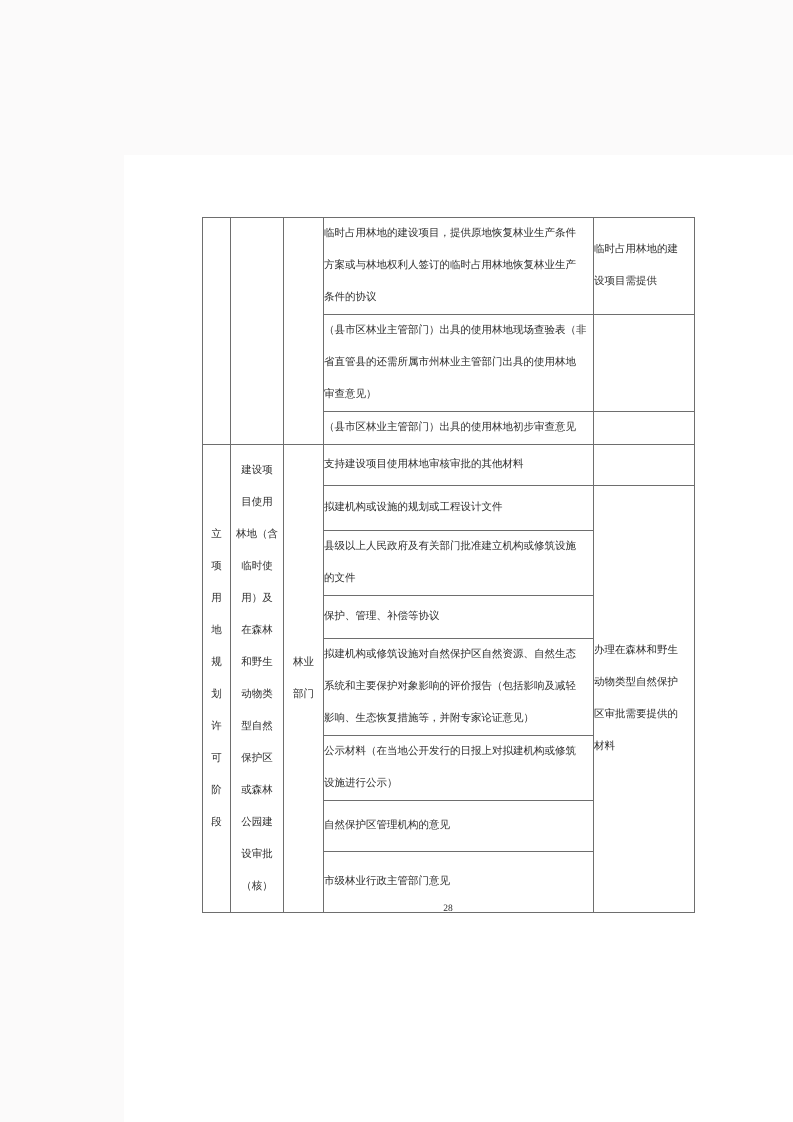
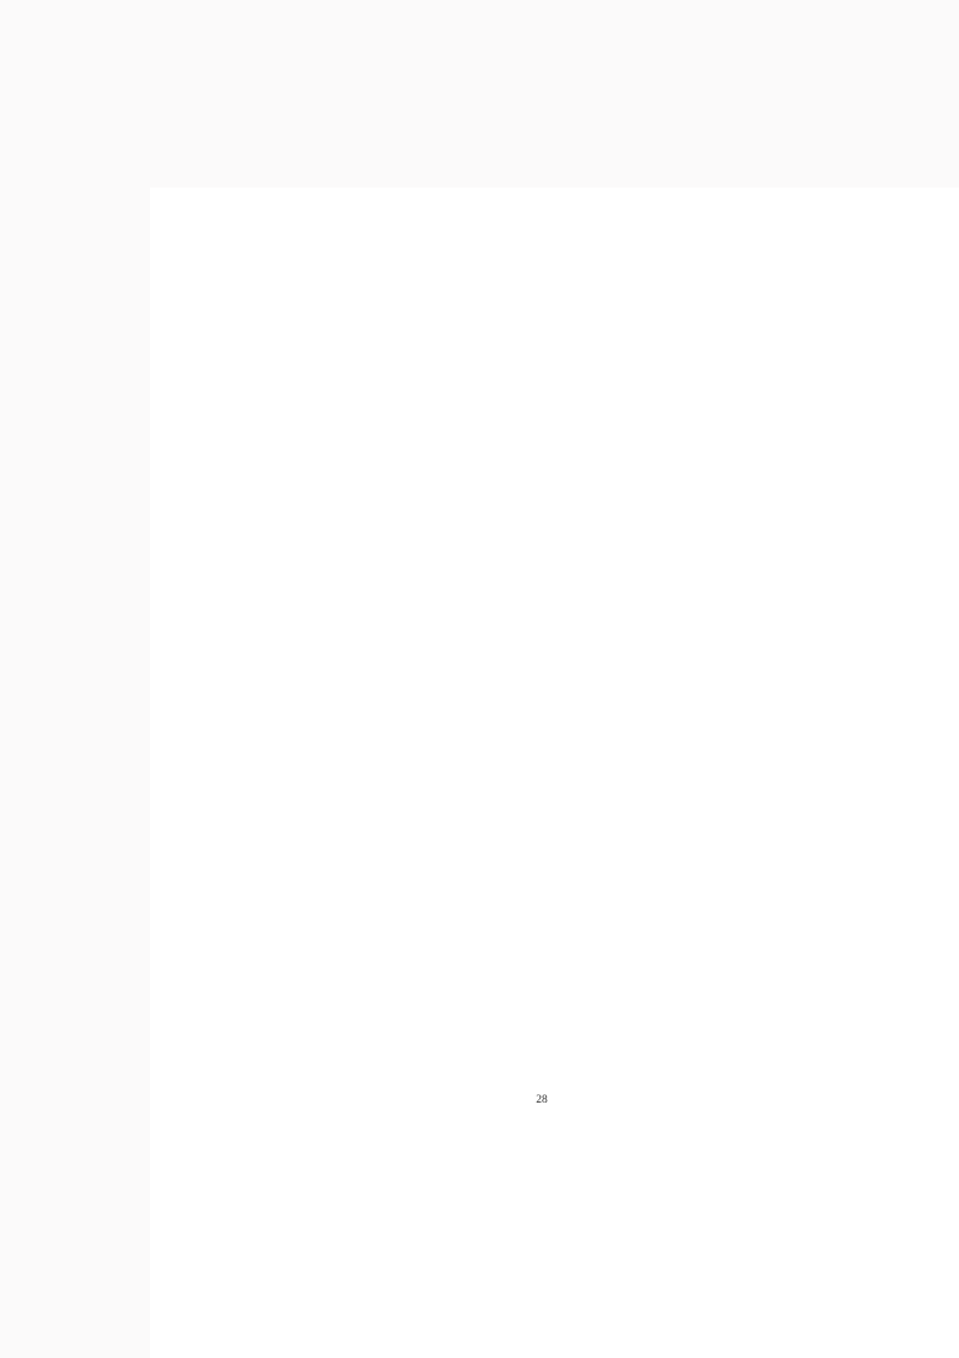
- 			临时占用林地的建设项目，提供原地恢复林业生产条件 方案或与林地权利人签订的临时占用林地恢复林业生产 条件的协议	临时占用林地的建 设项目需提供
- （县市区林业主管部门）出具的使用林地现场查验表（非 省直管县的还需所属市州林业主管部门出具的使用林地 审查意见）
- （县市区林业主管部门）出具的使用林地初步审查意见
- 立 项 用 地 规 划 许 可 阶 段	建设项 目使用 林地（含 临时使 用）及 在森林 和野生 动物类 型自然 保护区 或森林 公园建 设审批 （核）	林业 部门	支持建设项目使用林地审核审批的其他材料
- 拟建机构或设施的规划或工程设计文件	办理在森林和野生 动物类型自然保护 区审批需要提供的 材料
- 县级以上人民政府及有关部门批准建立机构或修筑设施 的文件
- 保护、管理、补偿等协议
- 拟建机构或修筑设施对自然保护区自然资源、自然生态 系统和主要保护对象影响的评价报告（包括影响及减轻 影响、生态恢复措施等，并附专家论证意见）
- 公示材料（在当地公开发行的日报上对拟建机构或修筑 设施进行公示）
- 自然保护区管理机构的意见
- 市级林业行政主管部门意见
  28
